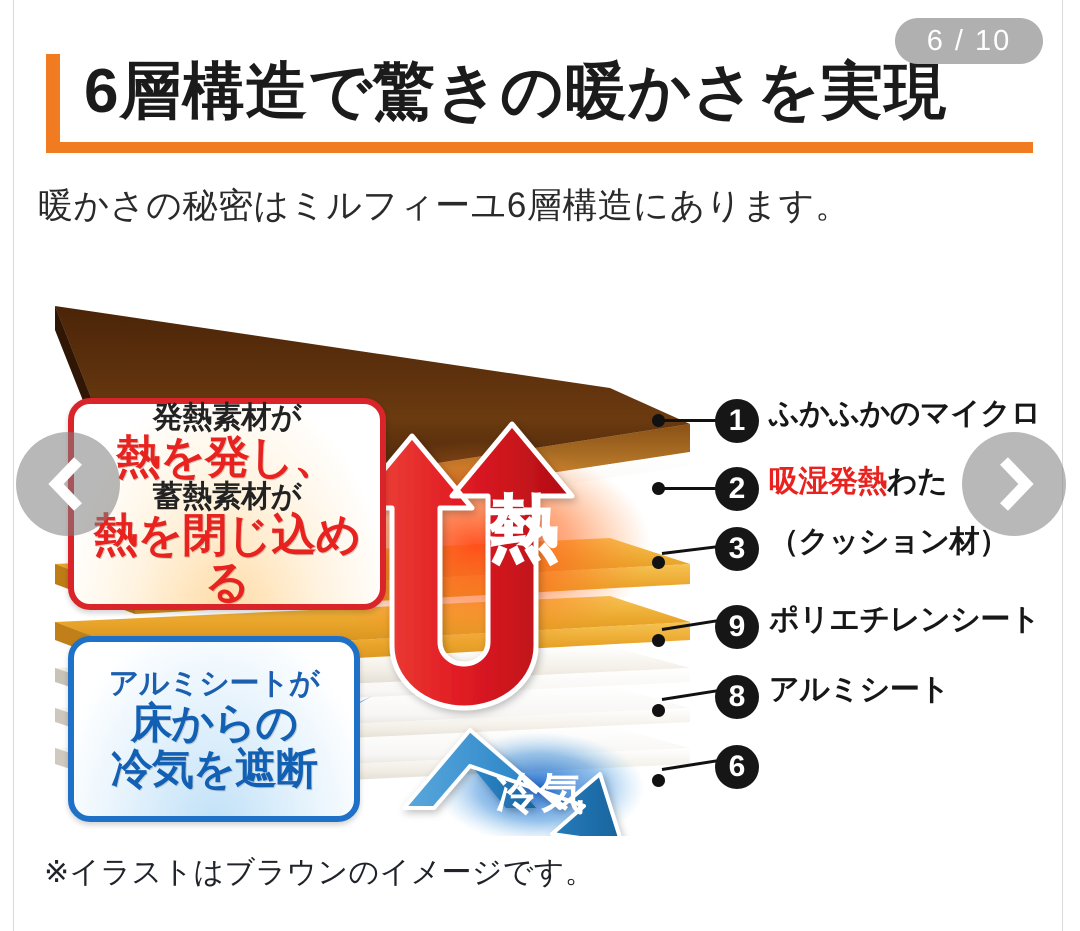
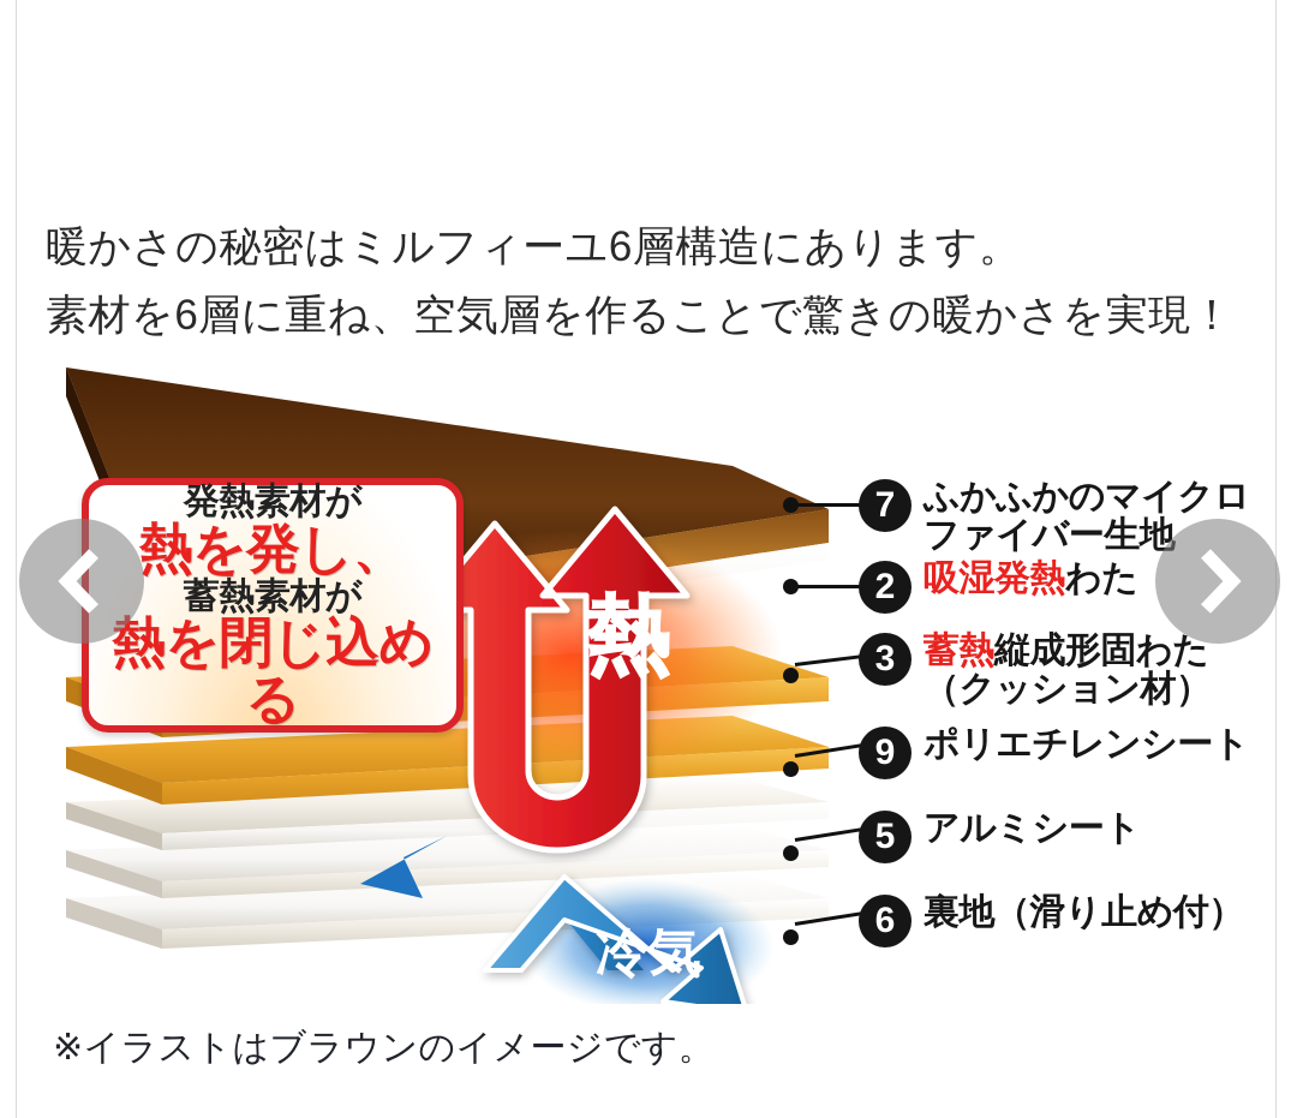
- 6 / 10
- 6層構造で驚きの暖かさを実現
  暖かさの秘密はミルフィーユ6層構造にあります。
+ 素材を6層に重ね、空気層を作ることで驚きの暖かさを実現！
  熱
  冷気
  発熱素材が
  熱を発し、
  蓄熱素材が
  熱を閉じ込める
- アルミシートが
- 床からの
- 冷気を遮断
- 1
+ 7
  ふかふかのマイクロ
+ ファイバー生地
  2
  吸湿発熱わた
  3
+ 蓄熱縦成形固わた
  （クッション材）
  9
  ポリエチレンシート
- 8
+ 5
  アルミシート
  6
+ 裏地（滑り止め付）
  ※イラストはブラウンのイメージです。
